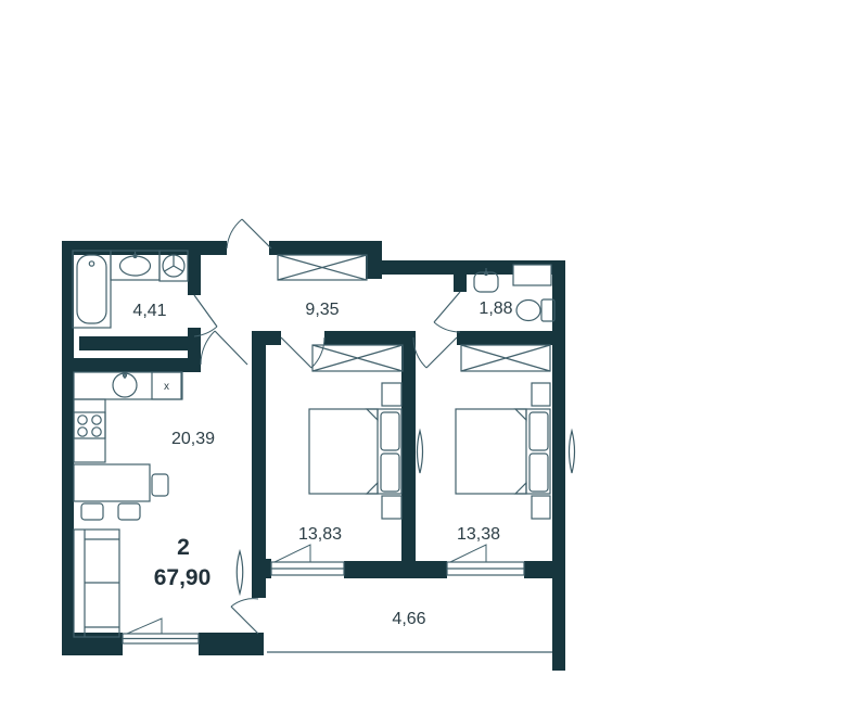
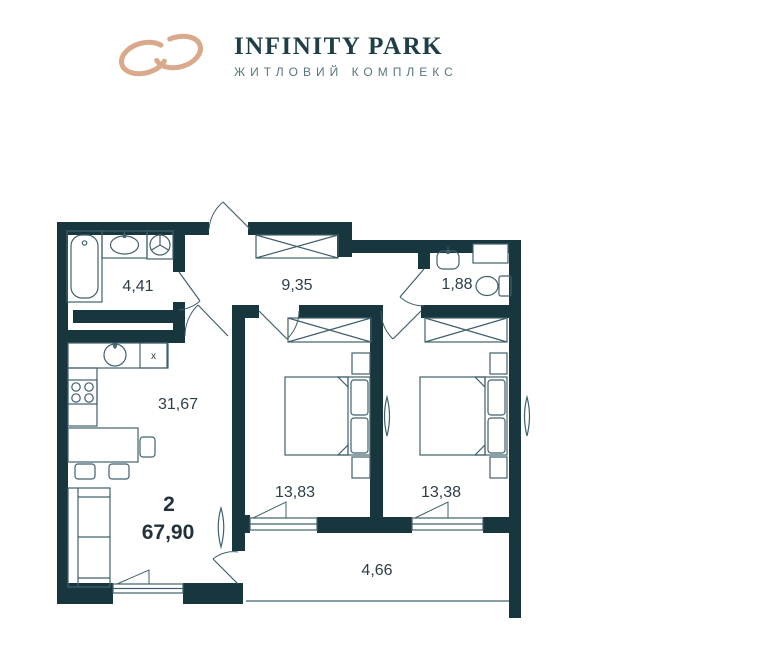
+ INFINITY PARK
+ ЖИТЛОВИЙ КОМПЛЕКС
  x
  4,41
  9,35
  1,88
- 20,39
+ 31,67
  13,83
  13,38
  4,66
  2
  67,90
